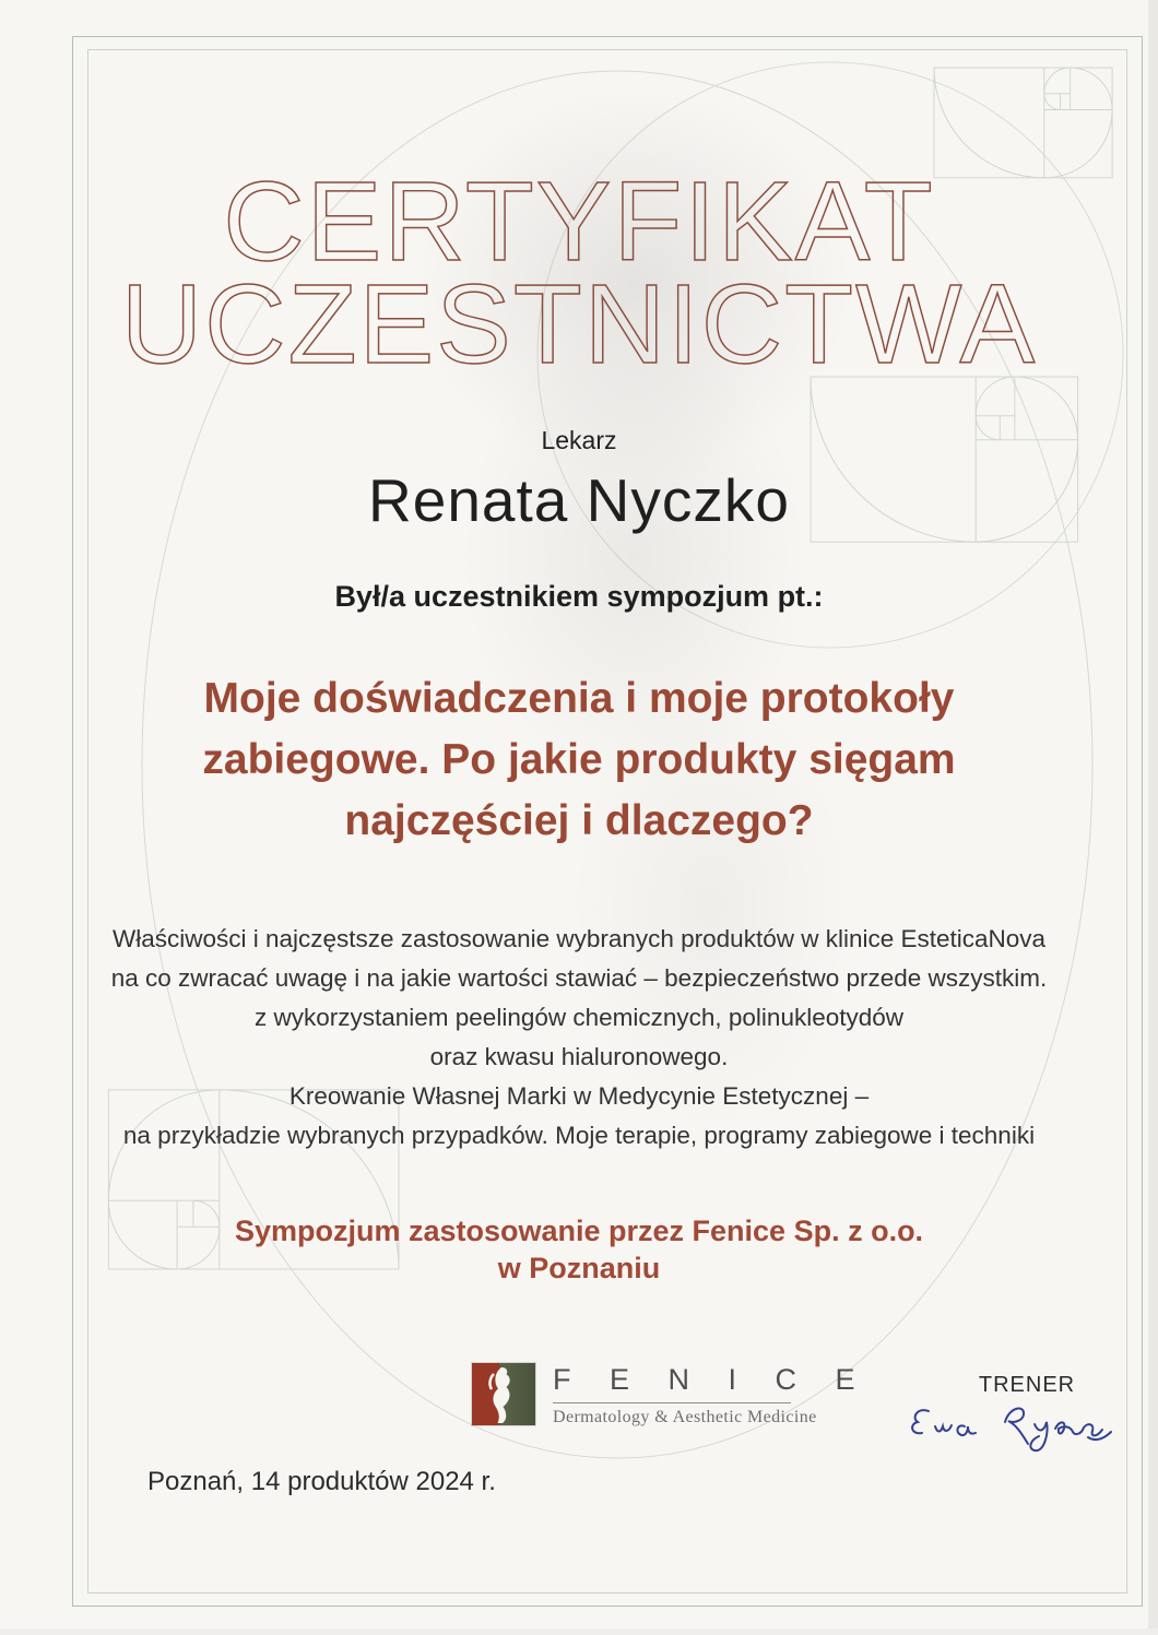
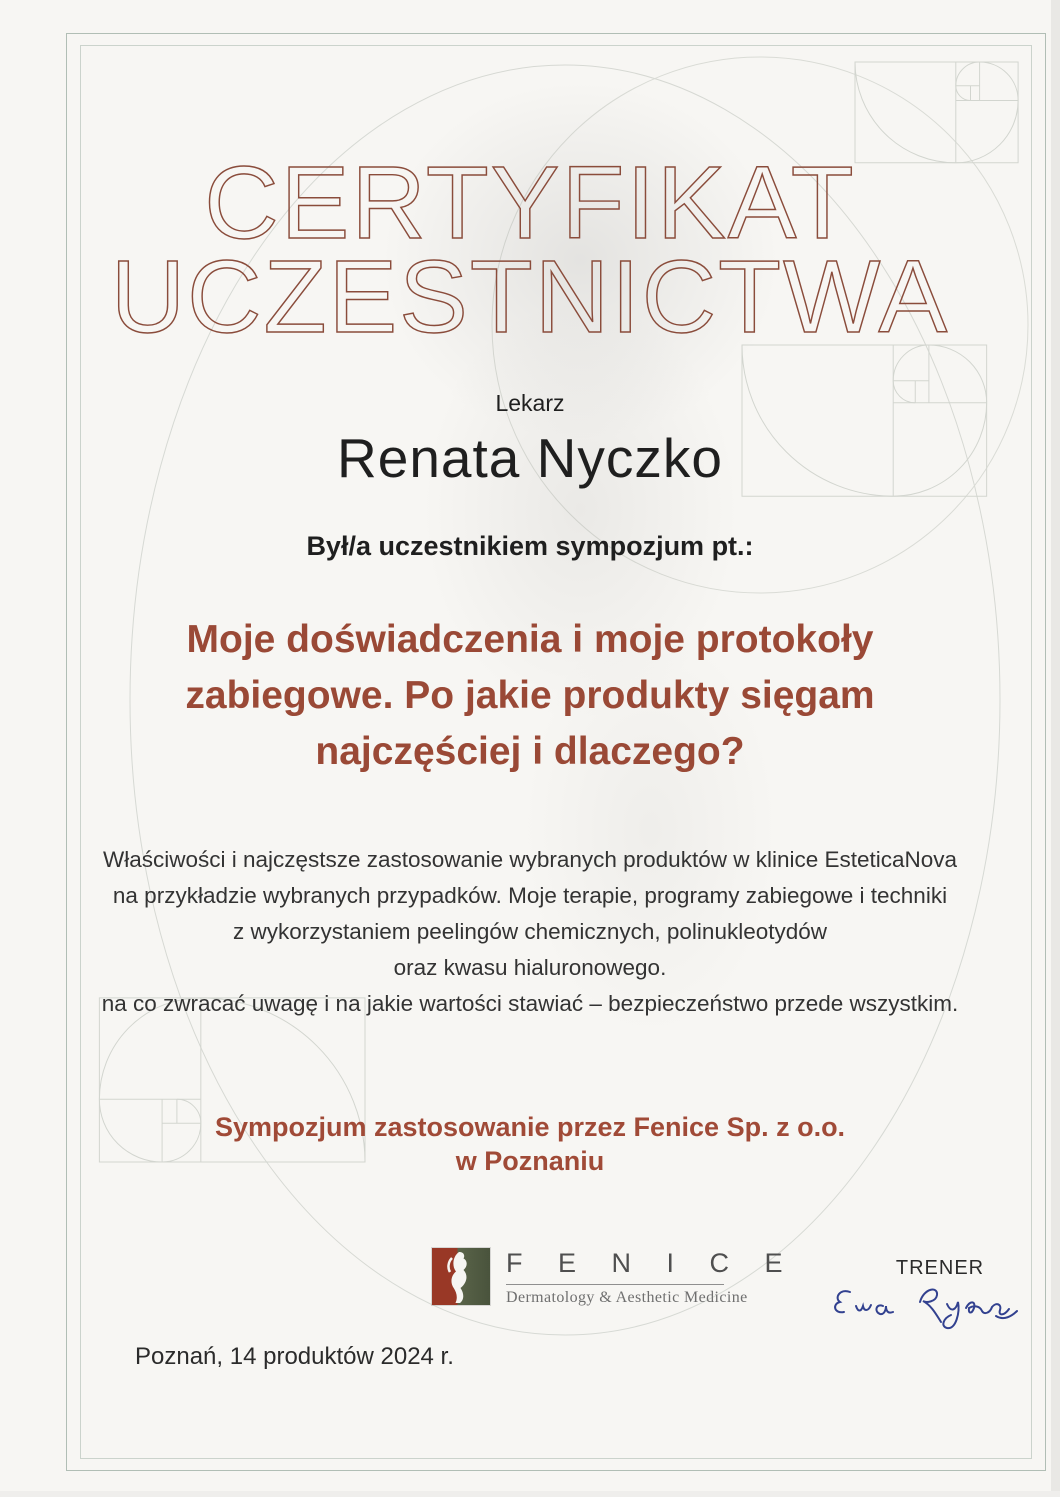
  CERTYFIKAT
  UCZESTNICTWA
  Lekarz
  Renata Nyczko
  Był/a uczestnikiem sympozjum pt.:
  Moje doświadczenia i moje protokoły
  zabiegowe. Po jakie produkty sięgam
  najczęściej i dlaczego?
  Właściwości i najczęstsze zastosowanie wybranych produktów w klinice EsteticaNova
- na co zwracać uwagę i na jakie wartości stawiać – bezpieczeństwo przede wszystkim.
+ na przykładzie wybranych przypadków. Moje terapie, programy zabiegowe i techniki
  z wykorzystaniem peelingów chemicznych, polinukleotydów
  oraz kwasu hialuronowego.
- Kreowanie Własnej Marki w Medycynie Estetycznej –
- na przykładzie wybranych przypadków. Moje terapie, programy zabiegowe i techniki
+ na co zwracać uwagę i na jakie wartości stawiać – bezpieczeństwo przede wszystkim.
  Sympozjum zastosowanie przez Fenice Sp. z o.o.
  w Poznaniu
  F E N I C E
  Dermatology & Aesthetic Medicine
  TRENER
  Poznań, 14 produktów 2024 r.
